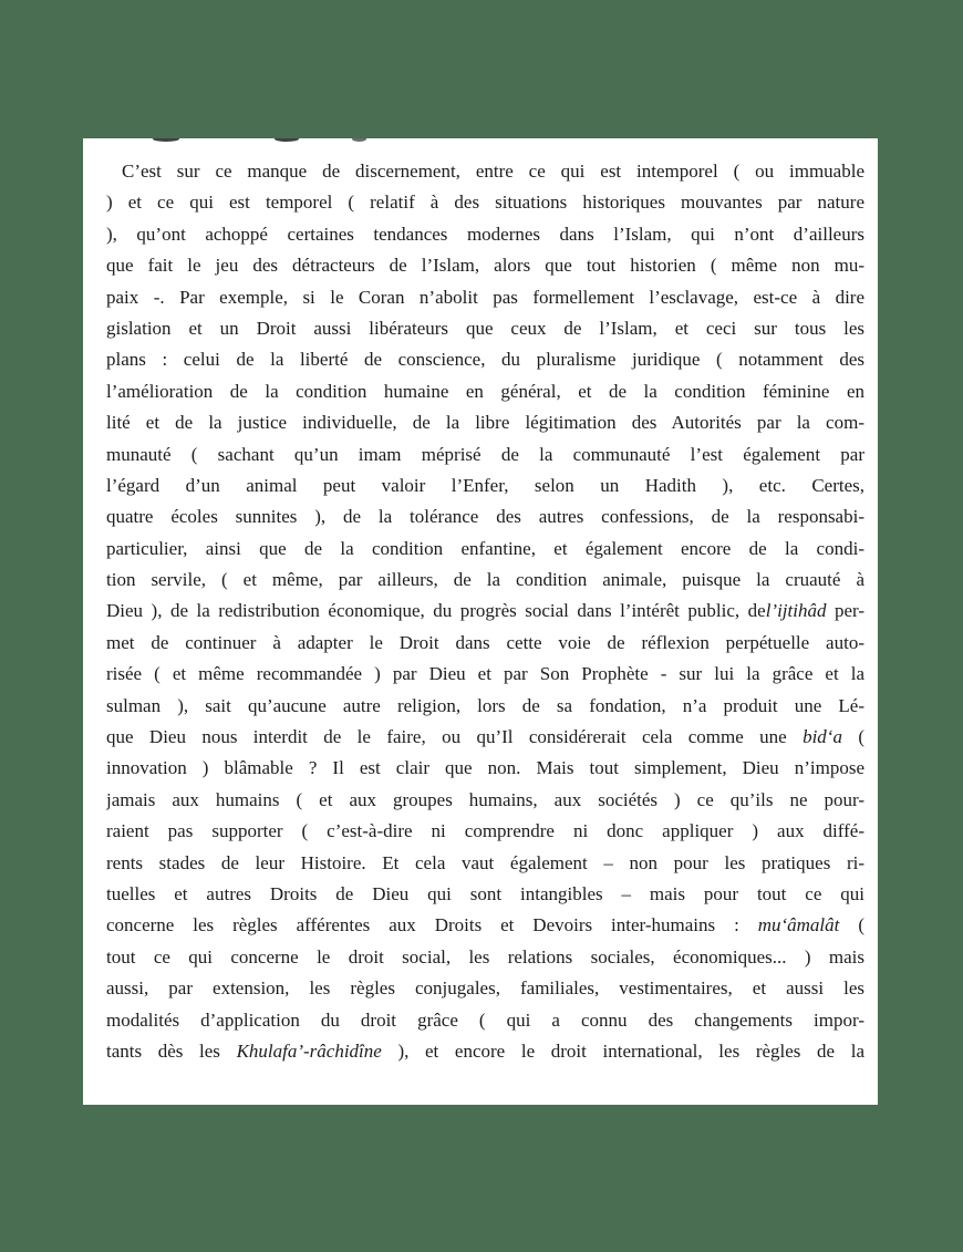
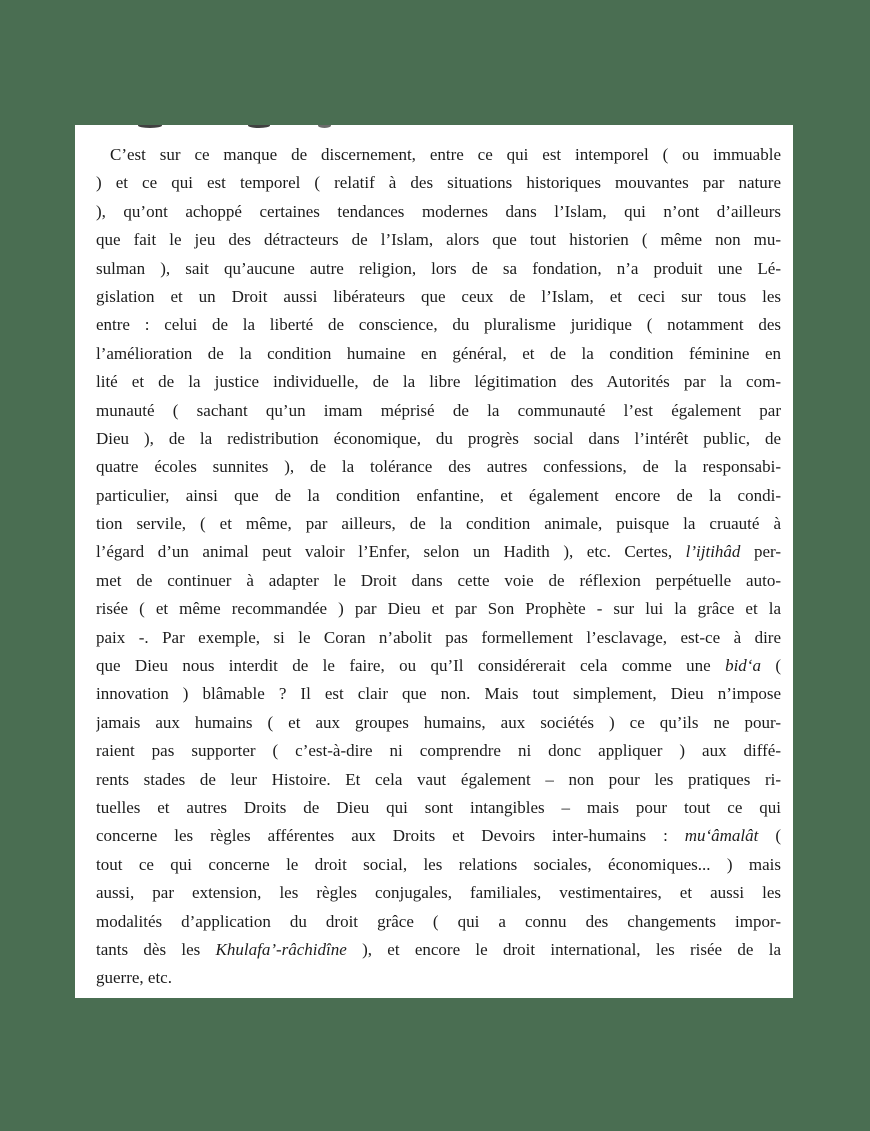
  C’est sur ce manque de discernement, entre ce qui est intemporel ( ou immuable
  ) et ce qui est temporel ( relatif à des situations historiques mouvantes par nature
  ), qu’ont achoppé certaines tendances modernes dans l’Islam, qui n’ont d’ailleurs
  que fait le jeu des détracteurs de l’Islam, alors que tout historien ( même non mu-
- paix -. Par exemple, si le Coran n’abolit pas formellement l’esclavage, est-ce à dire
+ sulman ), sait qu’aucune autre religion, lors de sa fondation, n’a produit une Lé-
  gislation et un Droit aussi libérateurs que ceux de l’Islam, et ceci sur tous les
- plans : celui de la liberté de conscience, du pluralisme juridique ( notamment des
+ entre : celui de la liberté de conscience, du pluralisme juridique ( notamment des
  l’amélioration de la condition humaine en général, et de la condition féminine en
  lité et de la justice individuelle, de la libre légitimation des Autorités par la com-
  munauté ( sachant qu’un imam méprisé de la communauté l’est également par
- l’égard d’un animal peut valoir l’Enfer, selon un Hadith ), etc. Certes,
+ Dieu ), de la redistribution économique, du progrès social dans l’intérêt public, de
  quatre écoles sunnites ), de la tolérance des autres confessions, de la responsabi-
  particulier, ainsi que de la condition enfantine, et également encore de la condi-
  tion servile, ( et même, par ailleurs, de la condition animale, puisque la cruauté à
- Dieu ), de la redistribution économique, du progrès social dans l’intérêt public, del’ijtihâd per-
+ l’égard d’un animal peut valoir l’Enfer, selon un Hadith ), etc. Certes, l’ijtihâd per-
  met de continuer à adapter le Droit dans cette voie de réflexion perpétuelle auto-
  risée ( et même recommandée ) par Dieu et par Son Prophète - sur lui la grâce et la
- sulman ), sait qu’aucune autre religion, lors de sa fondation, n’a produit une Lé-
+ paix -. Par exemple, si le Coran n’abolit pas formellement l’esclavage, est-ce à dire
  que Dieu nous interdit de le faire, ou qu’Il considérerait cela comme une bid‘a (
  innovation ) blâmable ? Il est clair que non. Mais tout simplement, Dieu n’impose
  jamais aux humains ( et aux groupes humains, aux sociétés ) ce qu’ils ne pour-
  raient pas supporter ( c’est-à-dire ni comprendre ni donc appliquer ) aux diffé-
  rents stades de leur Histoire. Et cela vaut également – non pour les pratiques ri-
  tuelles et autres Droits de Dieu qui sont intangibles – mais pour tout ce qui
  concerne les règles afférentes aux Droits et Devoirs inter-humains : mu‘âmalât (
  tout ce qui concerne le droit social, les relations sociales, économiques... ) mais
  aussi, par extension, les règles conjugales, familiales, vestimentaires, et aussi les
  modalités d’application du droit grâce ( qui a connu des changements impor-
- tants dès les Khulafa’-râchidîne ), et encore le droit international, les règles de la
+ tants dès les Khulafa’-râchidîne ), et encore le droit international, les risée de la
+ guerre, etc.
